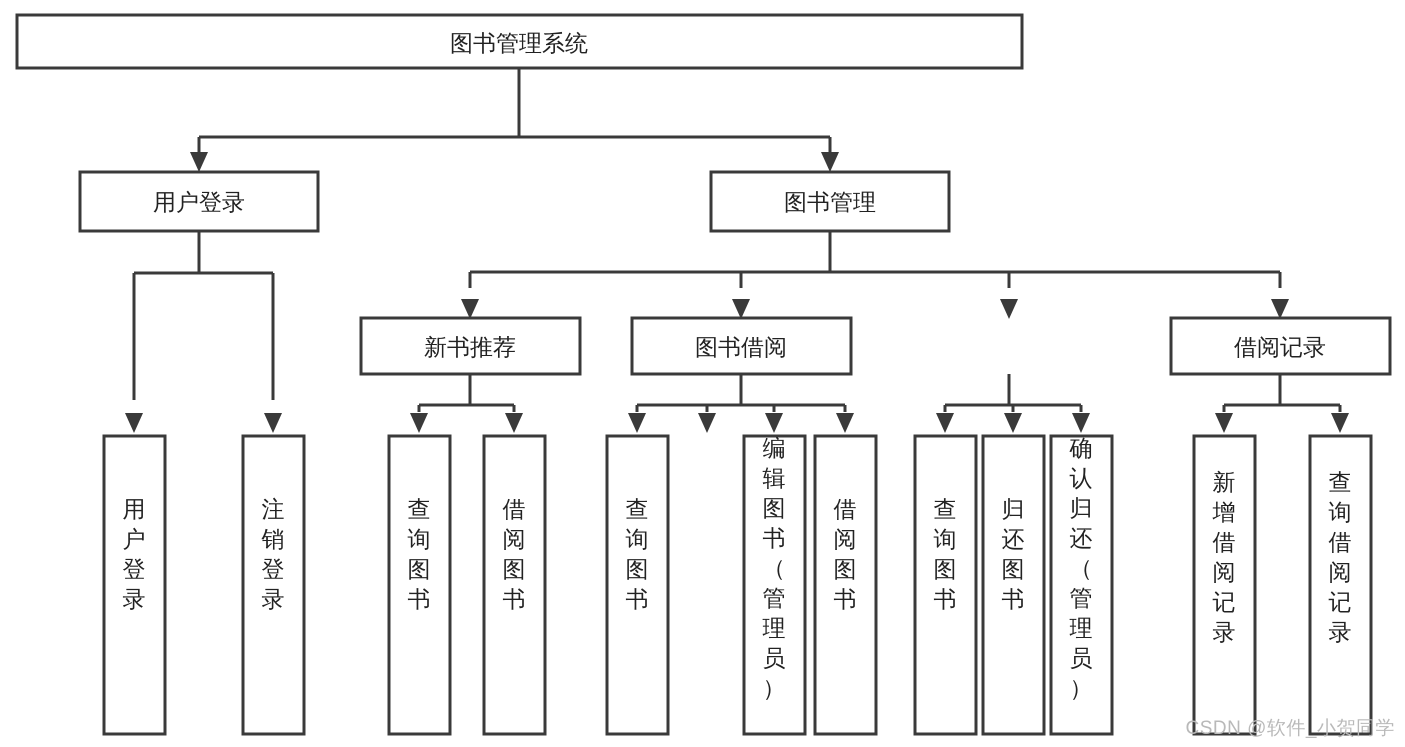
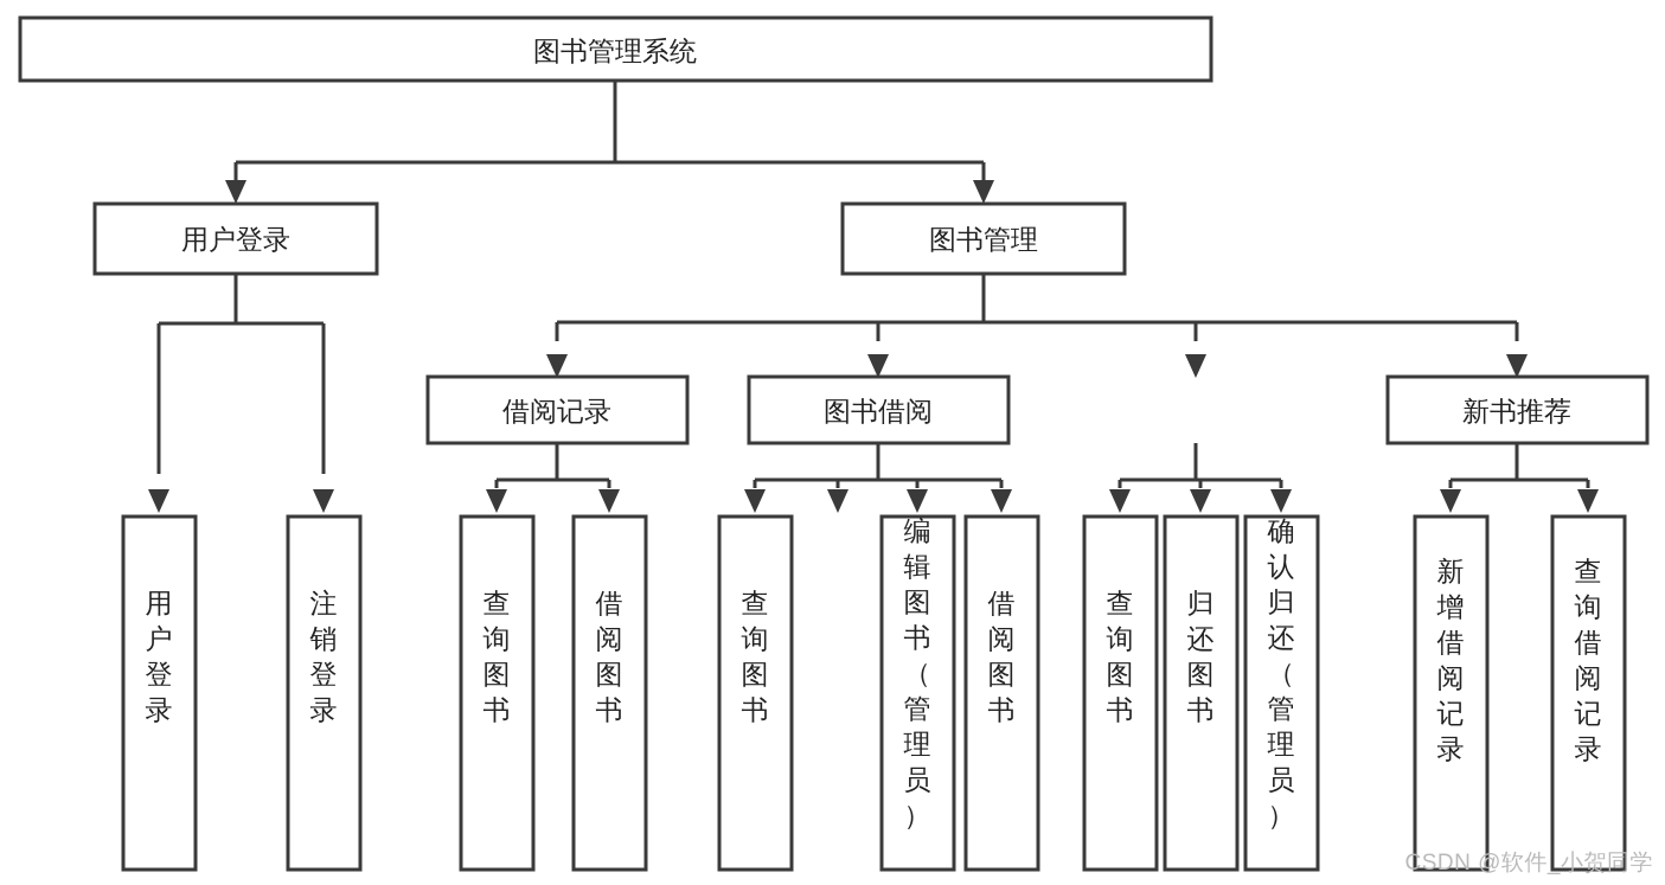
  图书管理系统
  用户登录
  图书管理
- 新书推荐
+ 借阅记录
  图书借阅
- 借阅记录
+ 新书推荐
  用户登录
  注销登录
  查询图书
  借阅图书
  查询图书
  编辑图书（管理员）
  借阅图书
  查询图书
  归还图书
  确认归还（管理员）
  新增借阅记录
  查询借阅记录
  CSDN @软件_小贺同学
